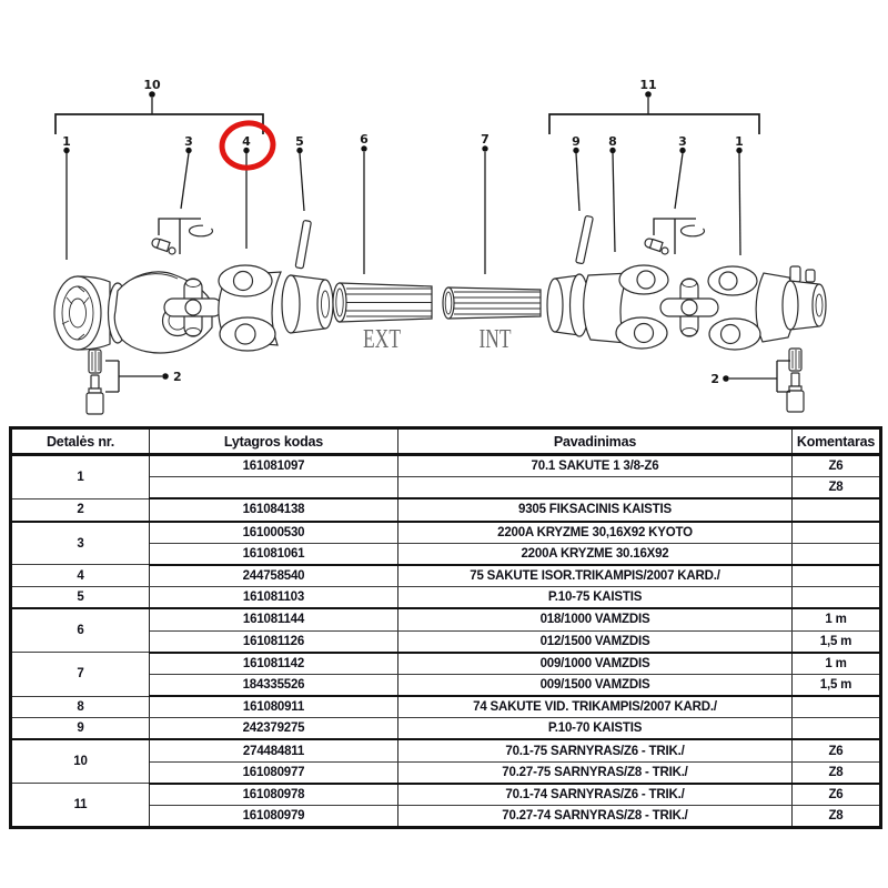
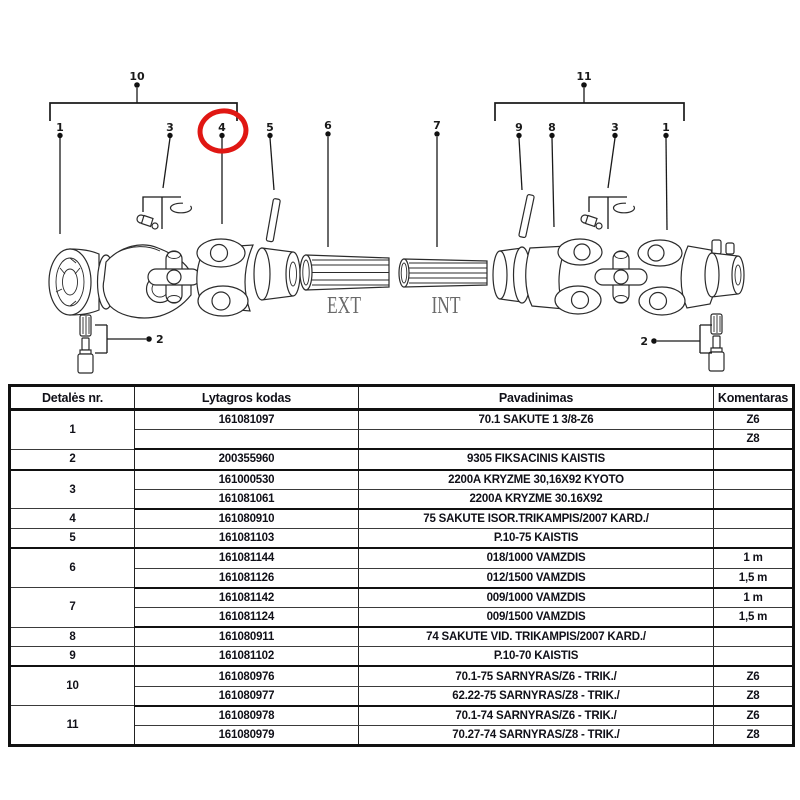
  10
  11
  1
  3
  4
  5
  6
  7
  9
  8
  3
  1
  EXT
  INT
  2
  2
  Detalės nr.	Lytagros kodas	Pavadinimas	Komentaras
  1	161081097	70.1 SAKUTE 1 3/8-Z6	Z6
  		Z8
- 2	161084138	9305 FIKSACINIS KAISTIS
+ 2	200355960	9305 FIKSACINIS KAISTIS
  3	161000530	2200A KRYZME 30,16X92 KYOTO
  161081061	2200A KRYZME 30.16X92
- 4	244758540	75 SAKUTE ISOR.TRIKAMPIS/2007 KARD./
+ 4	161080910	75 SAKUTE ISOR.TRIKAMPIS/2007 KARD./
  5	161081103	P.10-75 KAISTIS
  6	161081144	018/1000 VAMZDIS	1 m
  161081126	012/1500 VAMZDIS	1,5 m
  7	161081142	009/1000 VAMZDIS	1 m
- 184335526	009/1500 VAMZDIS	1,5 m
+ 161081124	009/1500 VAMZDIS	1,5 m
  8	161080911	74 SAKUTE VID. TRIKAMPIS/2007 KARD./
- 9	242379275	P.10-70 KAISTIS
+ 9	161081102	P.10-70 KAISTIS
- 10	274484811	70.1-75 SARNYRAS/Z6 - TRIK./	Z6
+ 10	161080976	70.1-75 SARNYRAS/Z6 - TRIK./	Z6
- 161080977	70.27-75 SARNYRAS/Z8 - TRIK./	Z8
+ 161080977	62.22-75 SARNYRAS/Z8 - TRIK./	Z8
  11	161080978	70.1-74 SARNYRAS/Z6 - TRIK./	Z6
  161080979	70.27-74 SARNYRAS/Z8 - TRIK./	Z8
